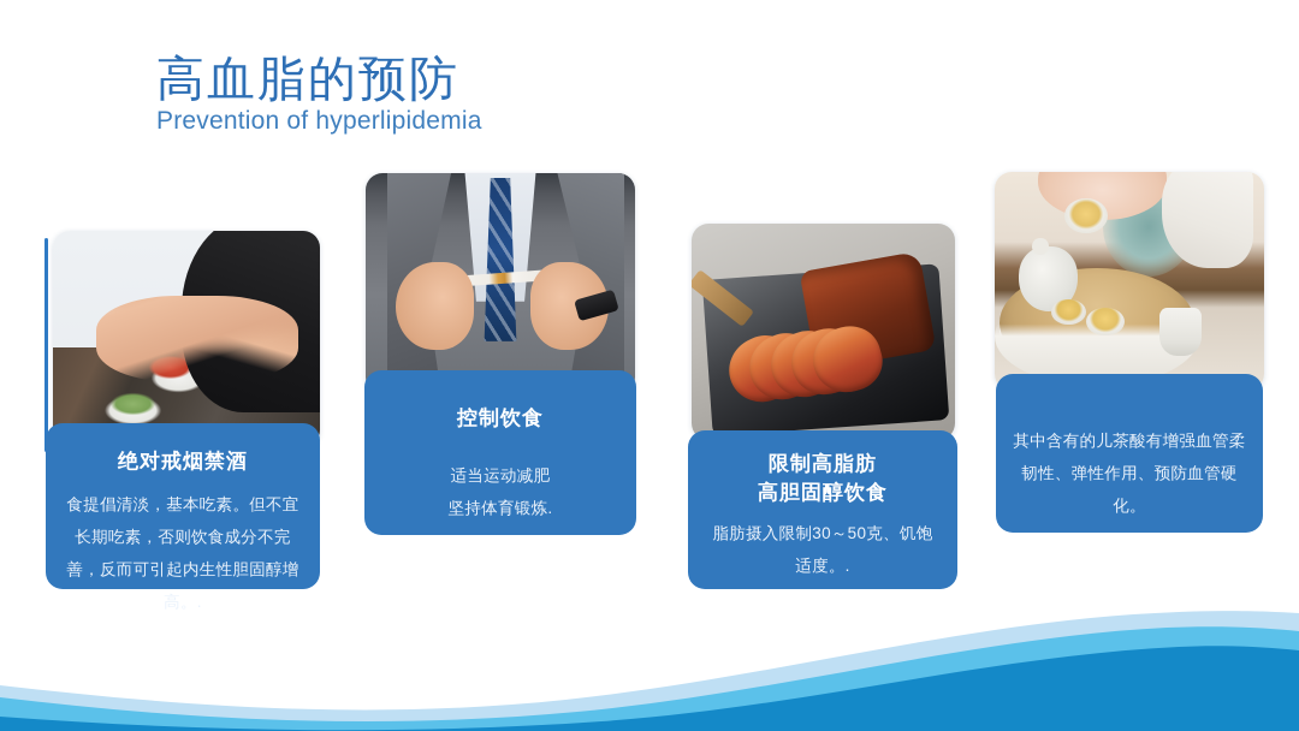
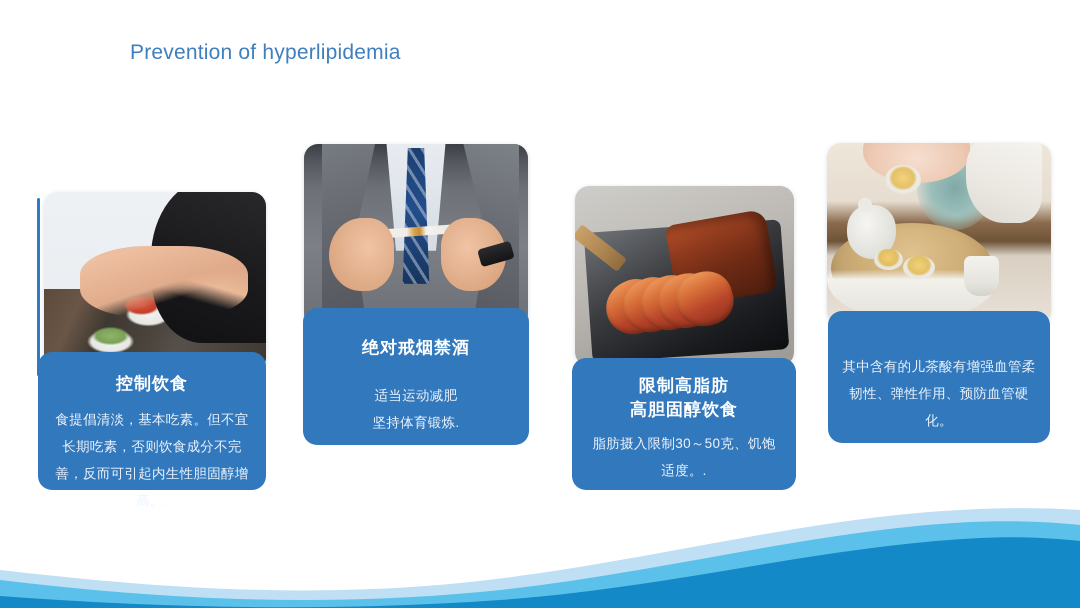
- 高血脂的预防
  Prevention of hyperlipidemia
- 绝对戒烟禁酒
+ 控制饮食
  食提倡清淡，基本吃素。但不宜长期吃素，否则饮食成分不完善，反而可引起内生性胆固醇增
- 控制饮食
+ 绝对戒烟禁酒
  适当运动减肥
  坚持体育锻炼.
  限制高脂肪
  高胆固醇饮食
  脂肪摄入限制30～50克、饥饱适度。.
  其中含有的儿茶酸有增强血管柔韧性、弹性作用、预防血管硬化。
